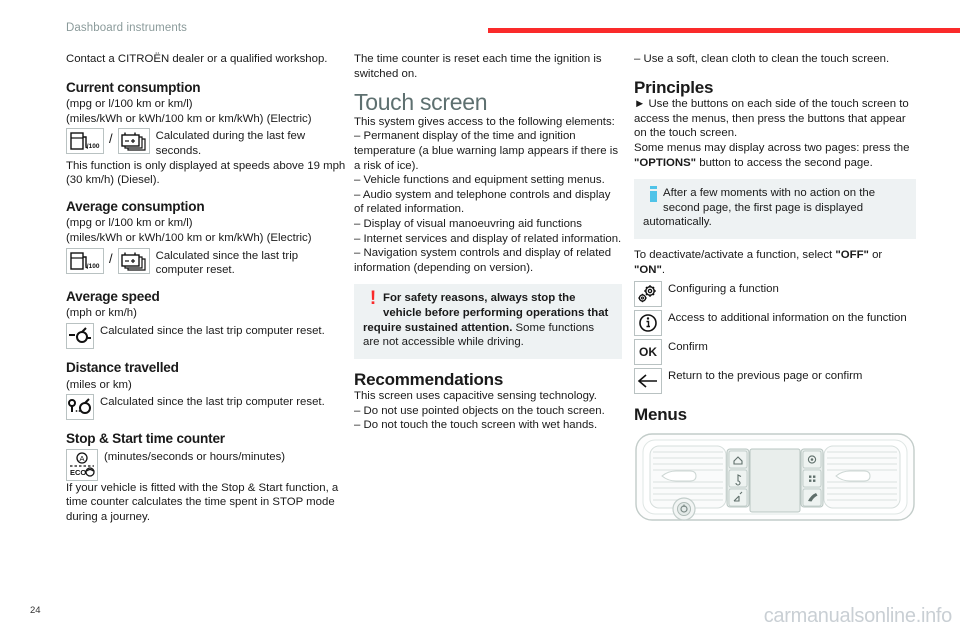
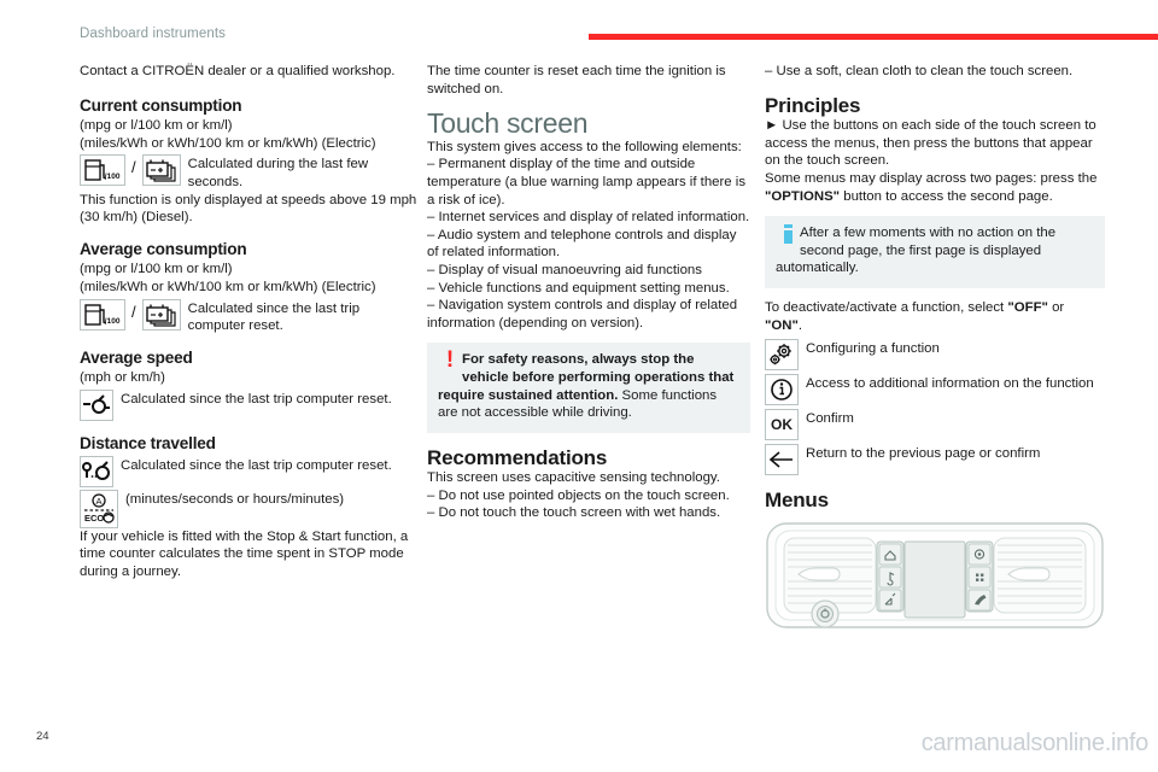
  Dashboard instruments
  Contact a CITROËN dealer or a qualified workshop.
  Current consumption
  (mpg or l/100 km or km/l)
  (miles/kWh or kWh/100 km or km/kWh) (Electric)
  /
  Calculated during the last few seconds.
  This function is only displayed at speeds above 19 mph (30 km/h) (Diesel).
  Average consumption
  (mpg or l/100 km or km/l)
  (miles/kWh or kWh/100 km or km/kWh) (Electric)
  /
  Calculated since the last trip computer reset.
  Average speed
  (mph or km/h)
  Calculated since the last trip computer reset.
  Distance travelled
- (miles or km)
  Calculated since the last trip computer reset.
- Stop & Start time counter
  A
  ECO
  (minutes/seconds or hours/minutes)
  If your vehicle is fitted with the Stop & Start function, a time counter calculates the time spent in STOP mode during a journey.
  The time counter is reset each time the ignition is switched on.
  Touch screen
  This system gives access to the following elements:
- – Permanent display of the time and ignition temperature (a blue warning lamp appears if there is a risk of ice).
+ – Permanent display of the time and outside temperature (a blue warning lamp appears if there is a risk of ice).
- – Vehicle functions and equipment setting menus.
+ – Internet services and display of related information.
  – Audio system and telephone controls and display of related information.
  – Display of visual manoeuvring aid functions
- – Internet services and display of related information.
+ – Vehicle functions and equipment setting menus.
  – Navigation system controls and display of related information (depending on version).
  !
  For safety reasons, always stop the vehicle before performing operations that require sustained attention. Some functions are not accessible while driving.
  Recommendations
  This screen uses capacitive sensing technology.
  – Do not use pointed objects on the touch screen.
  – Do not touch the touch screen with wet hands.
  – Use a soft, clean cloth to clean the touch screen.
  Principles
  ► Use the buttons on each side of the touch screen to access the menus, then press the buttons that appear on the touch screen.
  Some menus may display across two pages: press the "OPTIONS" button to access the second page.
  After a few moments with no action on the second page, the first page is displayed automatically.
  To deactivate/activate a function, select "OFF" or "ON".
  Configuring a function
  Access to additional information on the function
  OK
  Confirm
  Return to the previous page or confirm
  Menus
  24
  carmanualsonline.info
